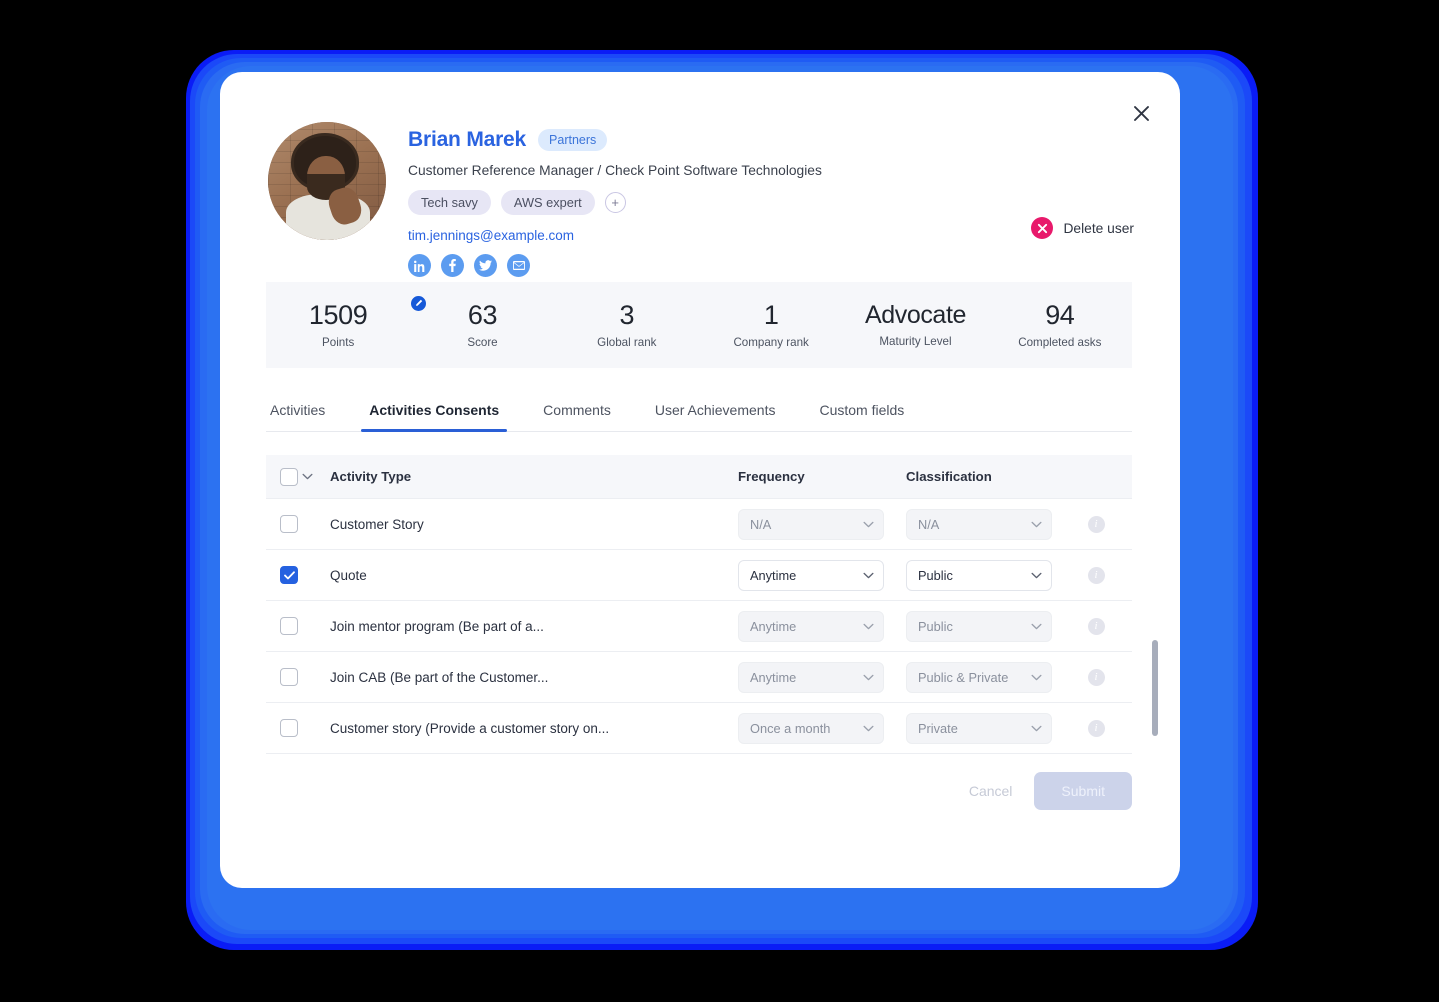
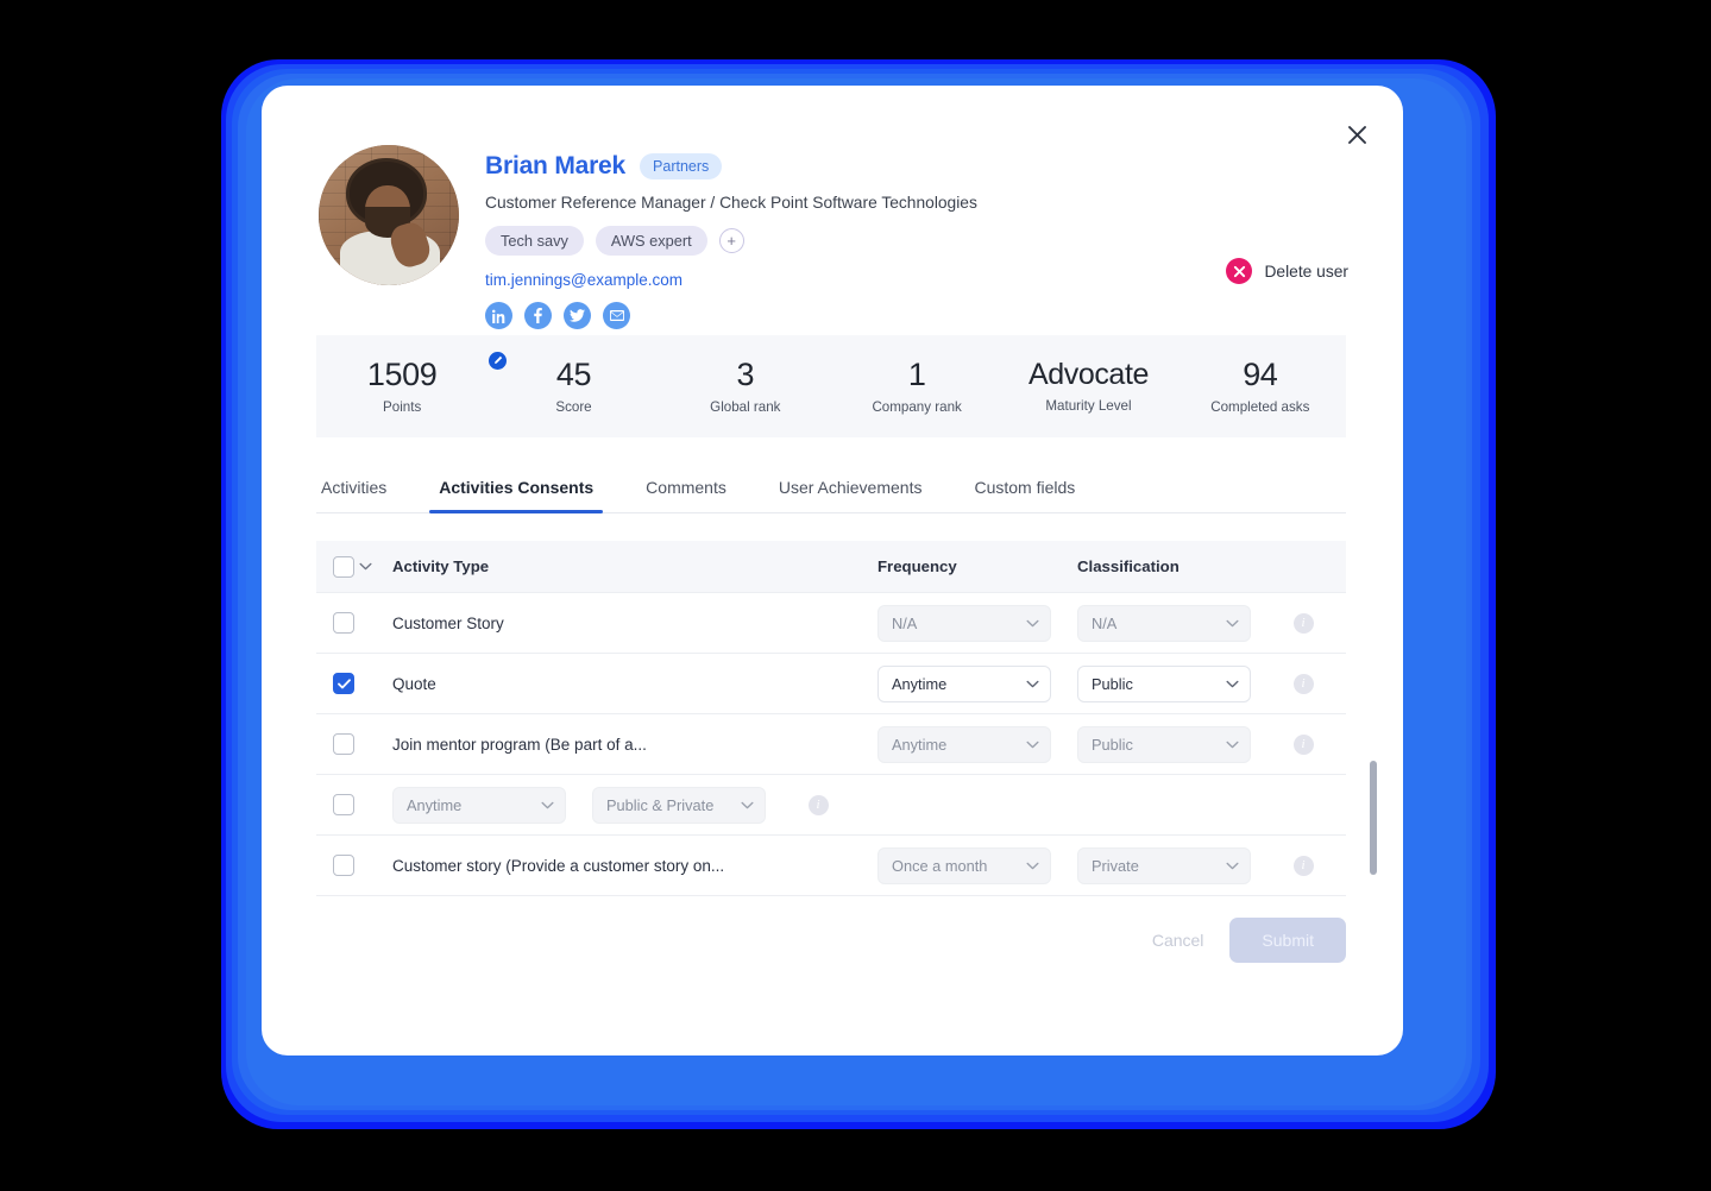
  Brian Marek
  Partners
  Customer Reference Manager / Check Point Software Technologies
  Tech savy
  AWS expert
  +
  tim.jennings@example.com
  Delete user
  1509
  Points
- 63
+ 45
  Score
  3
  Global rank
  1
  Company rank
  Advocate
  Maturity Level
  94
  Completed asks
  Activities
  Activities Consents
  Comments
  User Achievements
  Custom fields
  Activity Type
  Frequency
  Classification
  Customer Story
  N/A
  N/A
  i
  Quote
  Anytime
  Public
  i
  Join mentor program (Be part of a...
  Anytime
  Public
  i
- Join CAB (Be part of the Customer...
  Anytime
  Public & Private
  i
  Customer story (Provide a customer story on...
  Once a month
  Private
  i
  Cancel
  Submit
